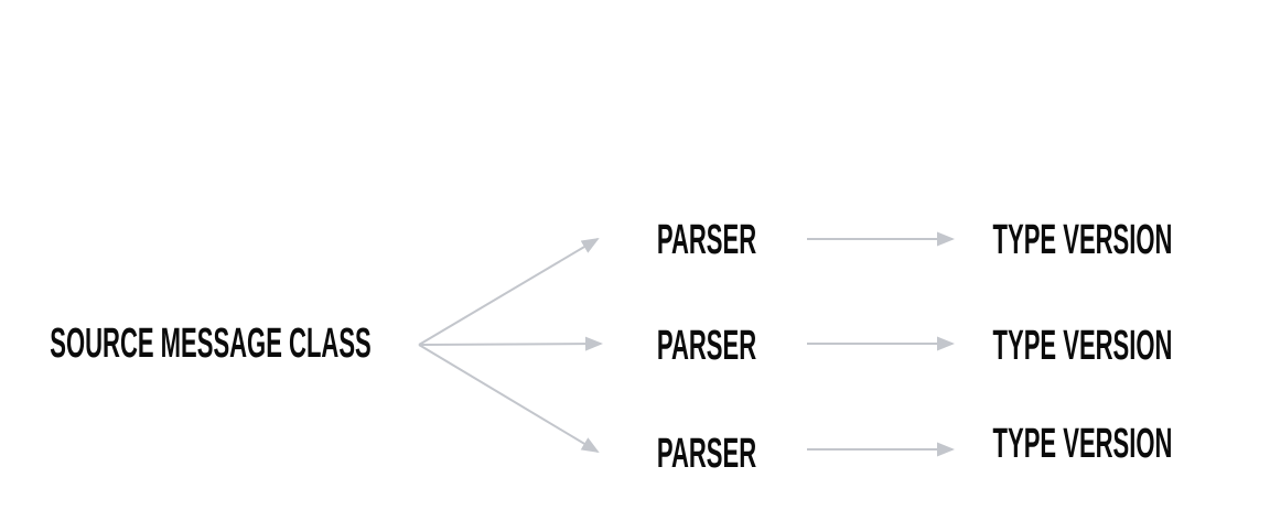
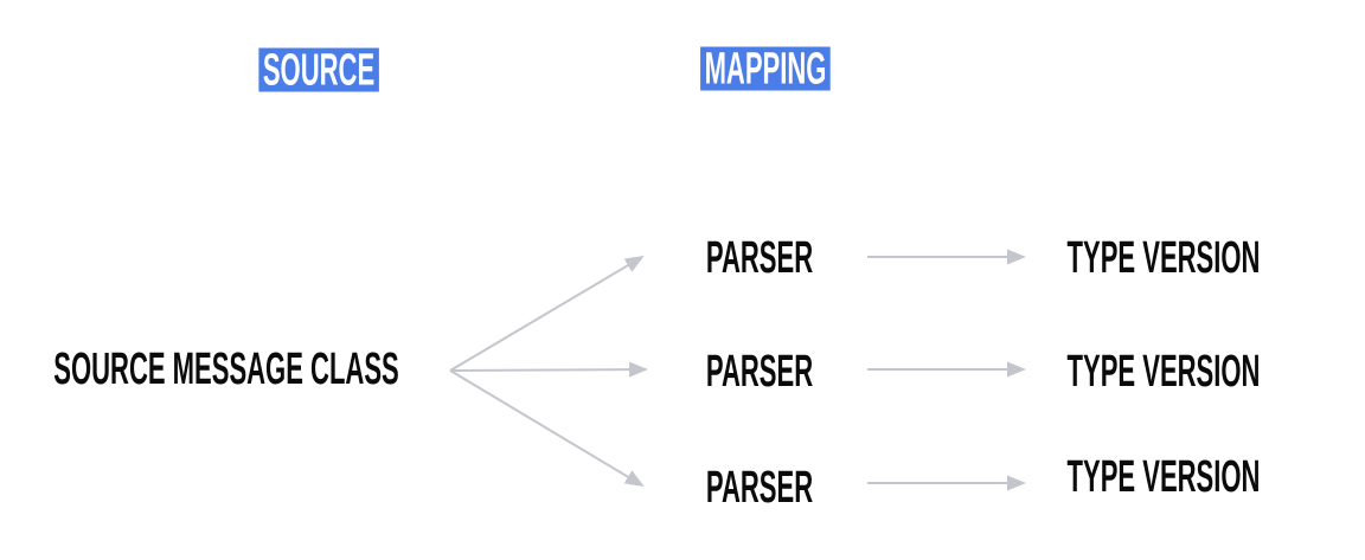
+ SOURCE
+ MAPPING
  SOURCE MESSAGE CLASS
  PARSER
  TYPE VERSION
  PARSER
  TYPE VERSION
  PARSER
  TYPE VERSION
